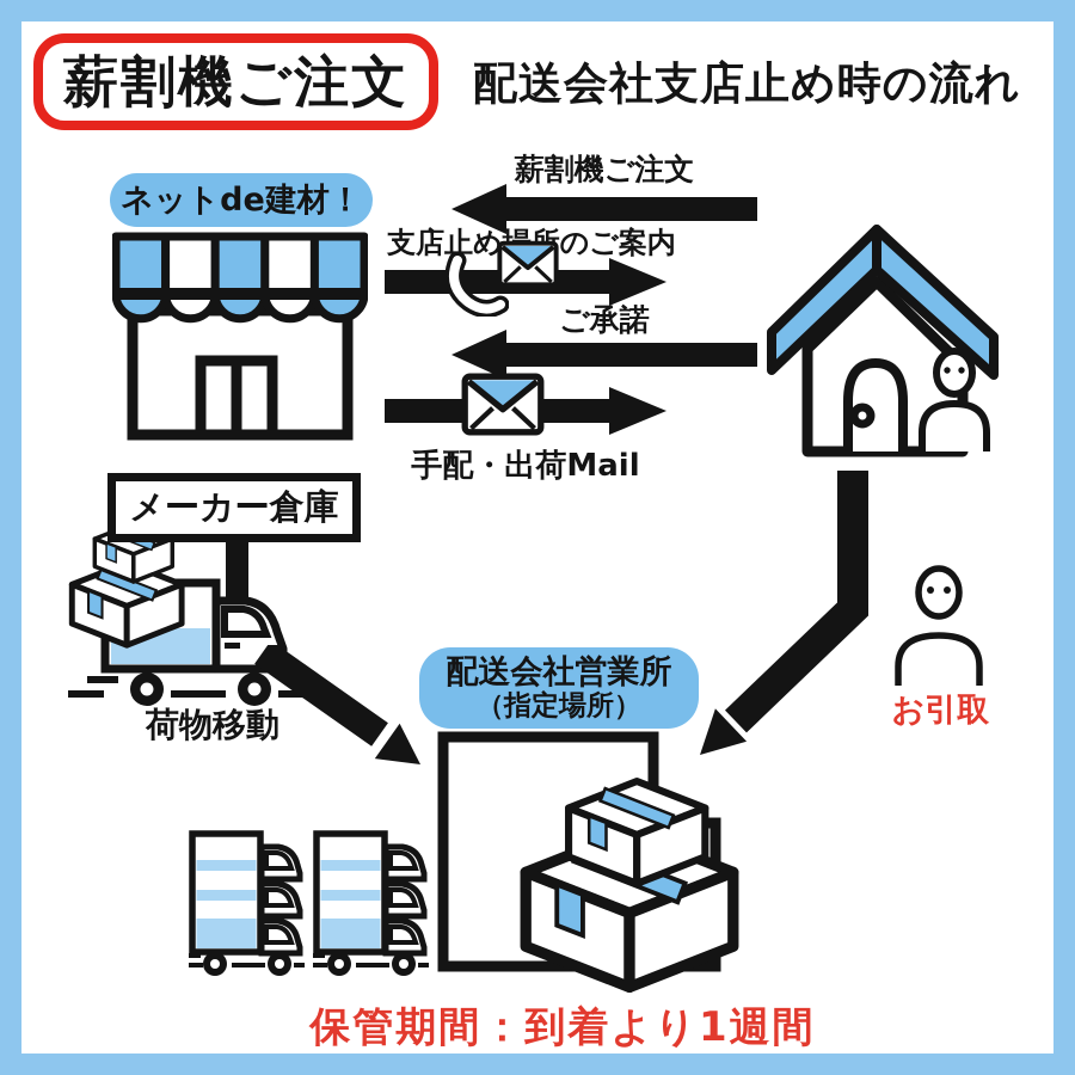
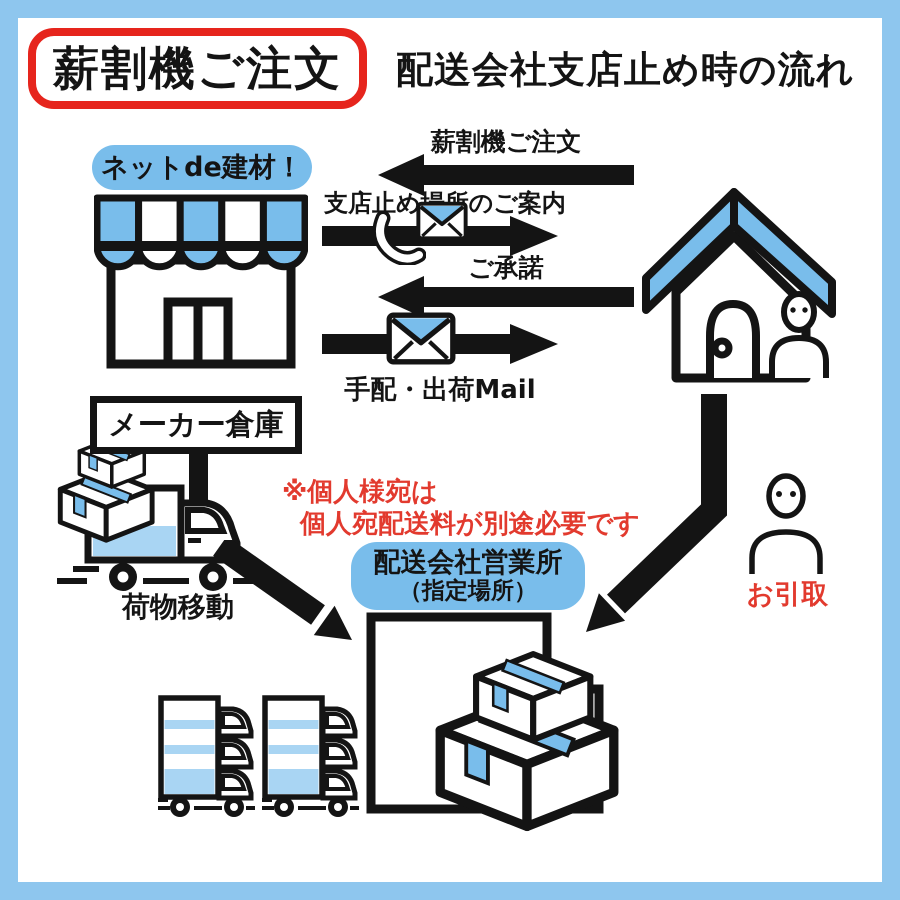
  薪割機ご注文
  配送会社支店止め時の流れ
  ネットde建材！
  薪割機ご注文
  支店止めのご案内
  ご承諾
  手配・出荷Mail
  メーカー倉庫
  荷物移動
+ ※個人様宛は
+ 個人宛配送料が別途必要です
  配送会社営業所
  （指定場所）
  お引取
- 保管期間：到着より1週間
